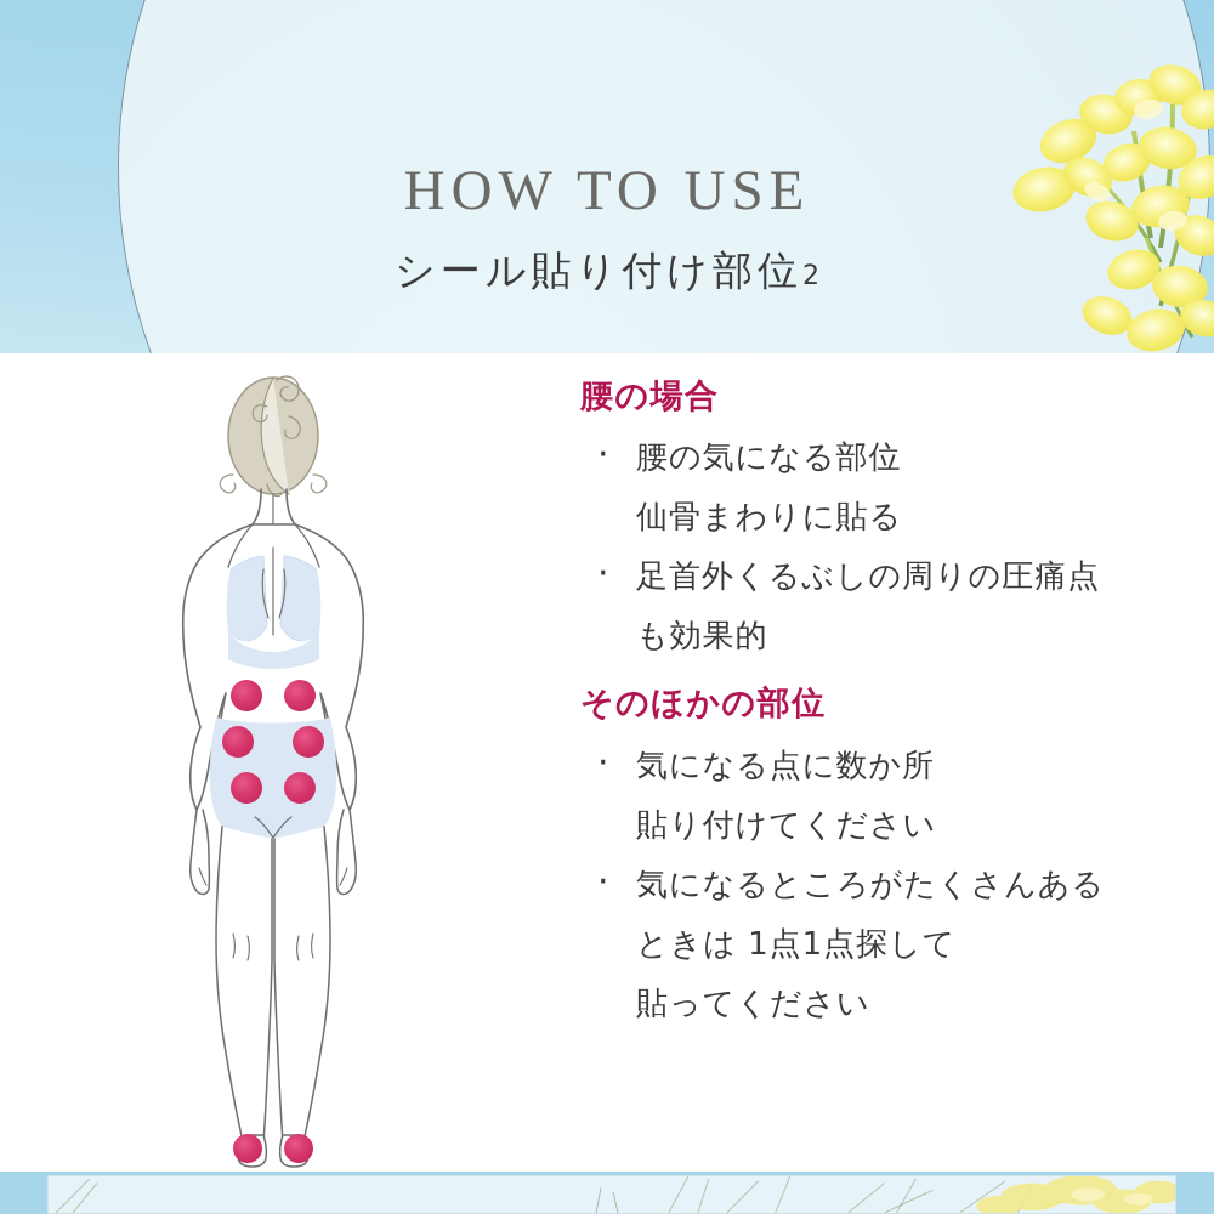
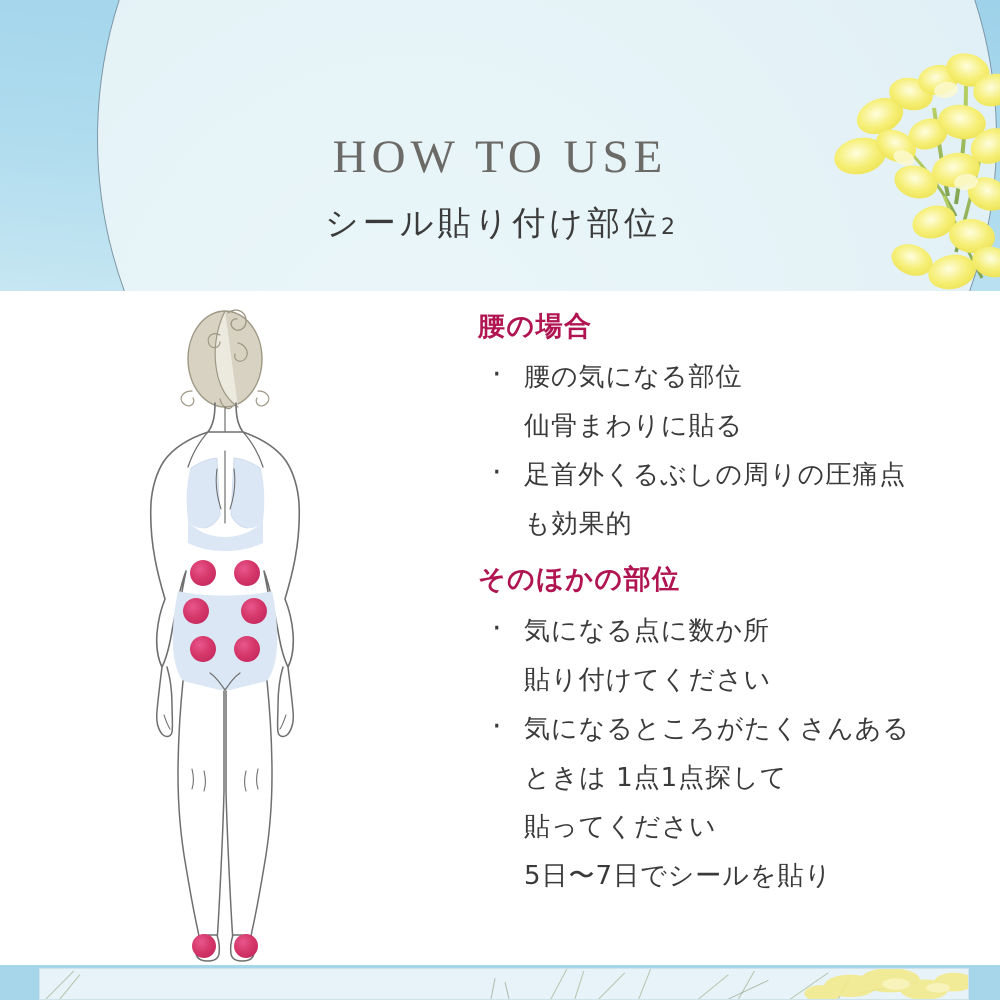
  HOW TO USE
  シール貼り付け部位2
  腰の場合
  腰の気になる部位
  仙骨まわりに貼る
  足首外くるぶしの周りの圧痛点
  も効果的
  そのほかの部位
  気になる点に数か所
  貼り付けてください
  気になるところがたくさんある
  ときは 1点1点探して
  貼ってください
+ 5日〜7日でシールを貼り
